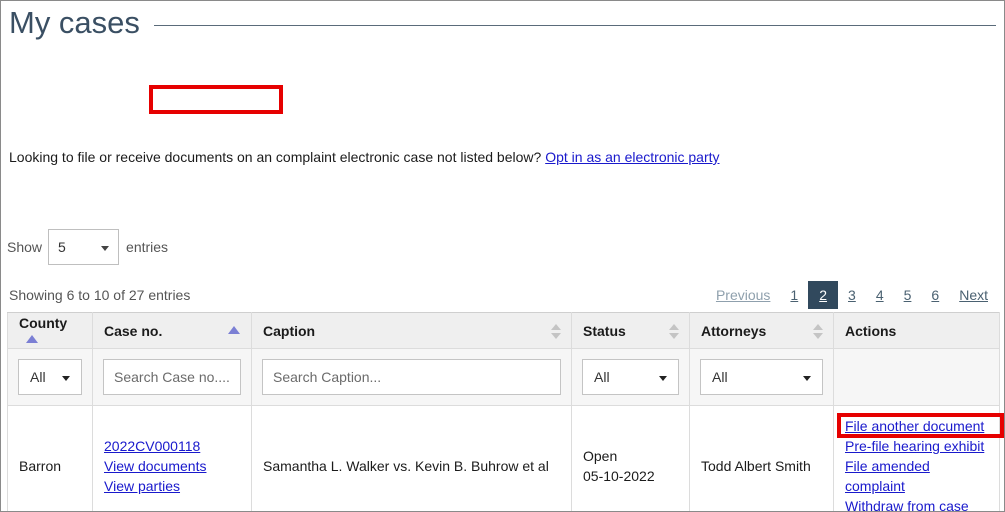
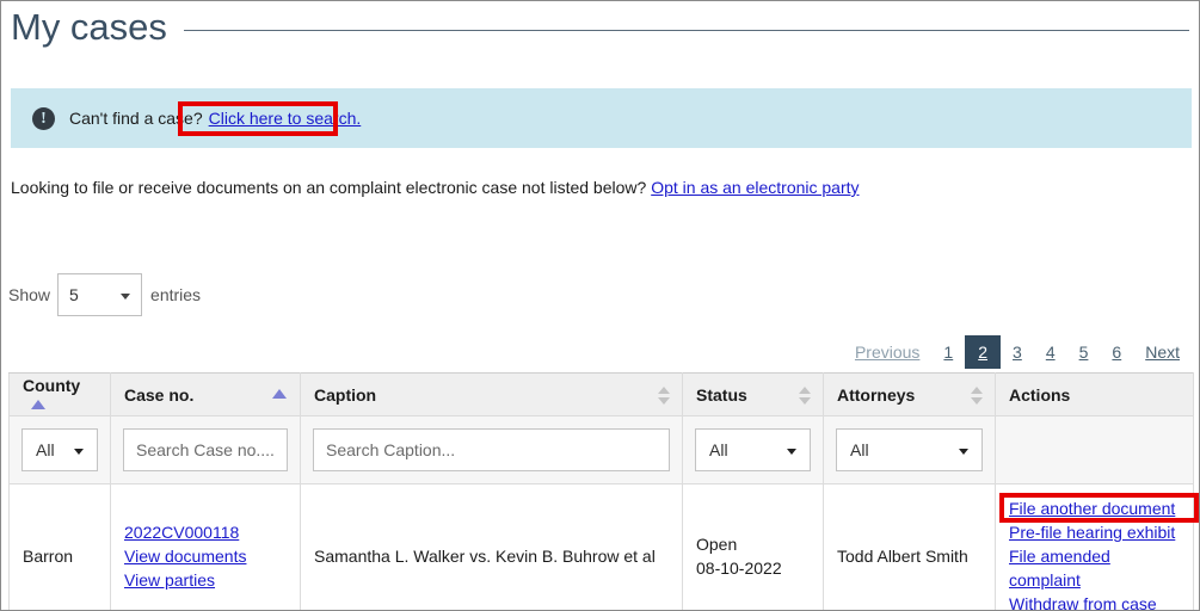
  My cases
+ !
+ Can't find a case?
+ Click here to search.
  Looking to file or receive documents on an complaint electronic case not listed below? Opt in as an electronic party
  Show
  5
  entries
- Showing 6 to 10 of 27 entries
  Previous
  1
  2
  3
  4
  5
  6
  Next
  County	Case no.	Caption	Status	Attorneys	Actions
  All	Search Case no....	Search Caption...	All	All
- Barron	2022CV000118 View documents View parties	Samantha L. Walker vs. Kevin B. Buhrow et al	Open 05-10-2022	Todd Albert Smith	File another document Pre-file hearing exhibit File amended complaint Withdraw from case
+ Barron	2022CV000118 View documents View parties	Samantha L. Walker vs. Kevin B. Buhrow et al	Open 08-10-2022	Todd Albert Smith	File another document Pre-file hearing exhibit File amended complaint Withdraw from case
